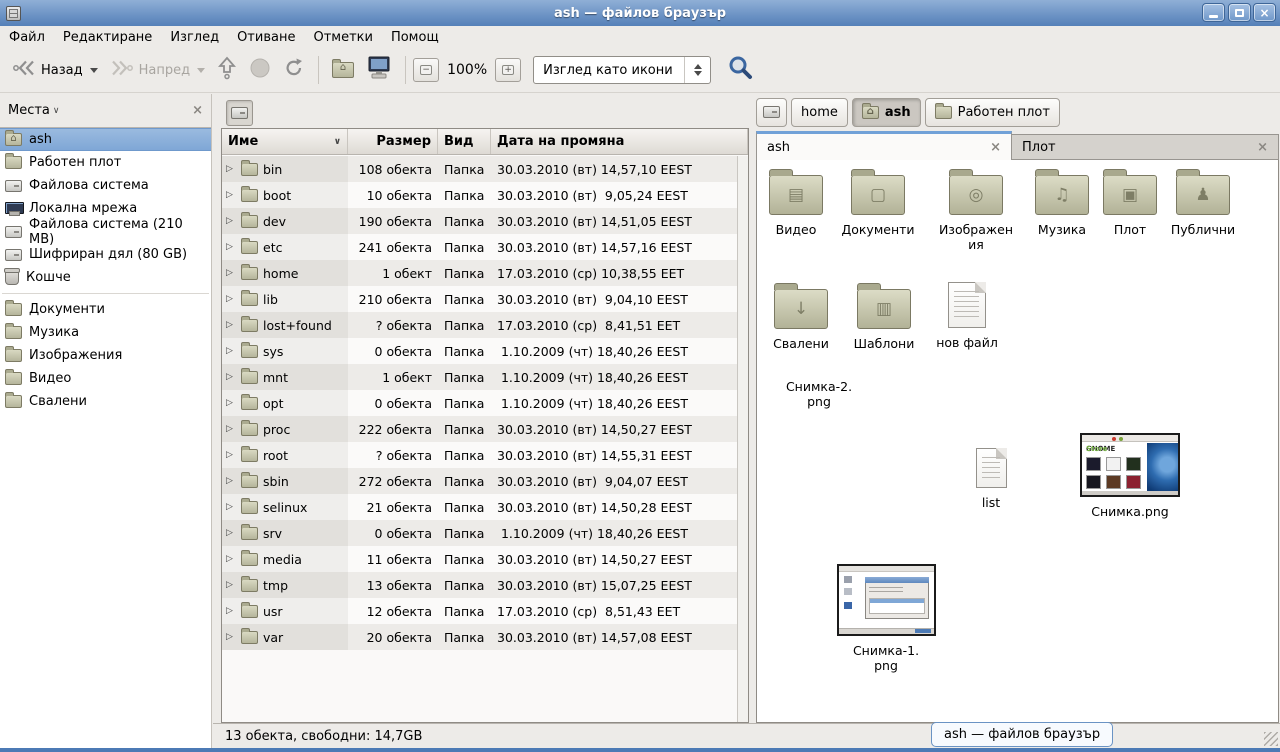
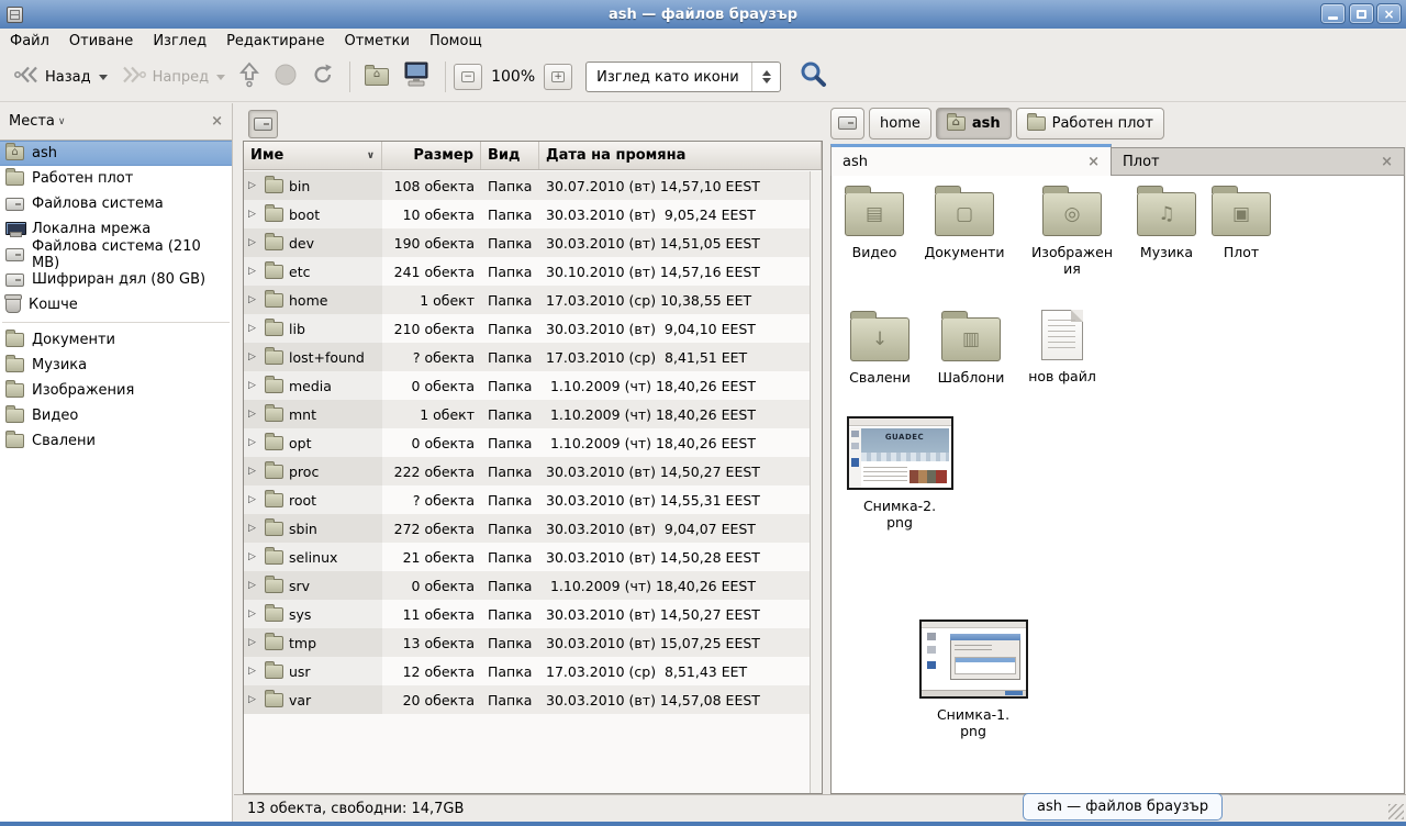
  ash — файлов браузър
  ×
  Файл
- Редактиране
+ Отиване
  Изглед
- Отиване
+ Редактиране
  Отметки
  Помощ
  Назад
  Напред
  −
  100%
  +
  Изглед като икони
  Места
  ∨
  ×
  ash
  Работен плот
  Файлова система
  Локална мрежа
  Файлова система (210 MB)
  Шифриран дял (80 GB)
  Кошче
  Документи
  Музика
  Изображения
  Видео
  Свалени
  Име
  ∨
  Размер
  Вид
  Дата на промяна
  ▷
  bin
  108 обекта
  Папка
- 30.03.2010 (вт) 14,57,10 EEST
+ 30.07.2010 (вт) 14,57,10 EEST
  ▷
  boot
  10 обекта
  Папка
  30.03.2010 (вт) 9,05,24 EEST
  ▷
  dev
  190 обекта
  Папка
  30.03.2010 (вт) 14,51,05 EEST
  ▷
  etc
  241 обекта
  Папка
- 30.03.2010 (вт) 14,57,16 EEST
+ 30.10.2010 (вт) 14,57,16 EEST
  ▷
  home
  1 обект
  Папка
  17.03.2010 (ср) 10,38,55 EET
  ▷
  lib
  210 обекта
  Папка
  30.03.2010 (вт) 9,04,10 EEST
  ▷
  lost+found
  ? обекта
  Папка
  17.03.2010 (ср) 8,41,51 EET
  ▷
- sys
+ media
  0 обекта
  Папка
  1.10.2009 (чт) 18,40,26 EEST
  ▷
  mnt
  1 обект
  Папка
  1.10.2009 (чт) 18,40,26 EEST
  ▷
  opt
  0 обекта
  Папка
  1.10.2009 (чт) 18,40,26 EEST
  ▷
  proc
  222 обекта
  Папка
  30.03.2010 (вт) 14,50,27 EEST
  ▷
  root
  ? обекта
  Папка
  30.03.2010 (вт) 14,55,31 EEST
  ▷
  sbin
  272 обекта
  Папка
  30.03.2010 (вт) 9,04,07 EEST
  ▷
  selinux
  21 обекта
  Папка
  30.03.2010 (вт) 14,50,28 EEST
  ▷
  srv
  0 обекта
  Папка
  1.10.2009 (чт) 18,40,26 EEST
  ▷
- media
+ sys
  11 обекта
  Папка
  30.03.2010 (вт) 14,50,27 EEST
  ▷
  tmp
  13 обекта
  Папка
  30.03.2010 (вт) 15,07,25 EEST
  ▷
  usr
  12 обекта
  Папка
  17.03.2010 (ср) 8,51,43 EET
  ▷
  var
  20 обекта
  Папка
  30.03.2010 (вт) 14,57,08 EEST
  home
  ash
  Работен плот
  ash
  ×
  Плот
  ×
  ▤
  Видео
  ▢
  Документи
  ◎
  Изображения
  ♫
  Музика
  ▣
  Плот
- ♟
- Публични
  ↓
  Свалени
  ▥
  Шаблони
  нов файл
+ GUADEC
  Снимка-2.png
- list
- GNOME
- Store
- Снимка.png
  Снимка-1.png
  13 обекта, свободни: 14,7GB
  ash — файлов браузър
